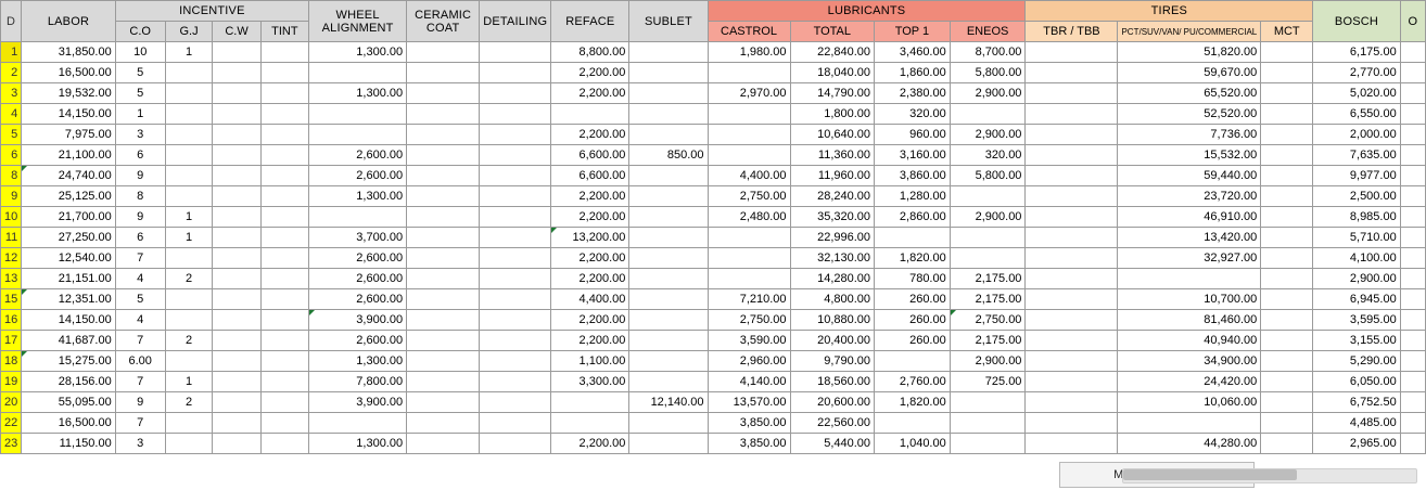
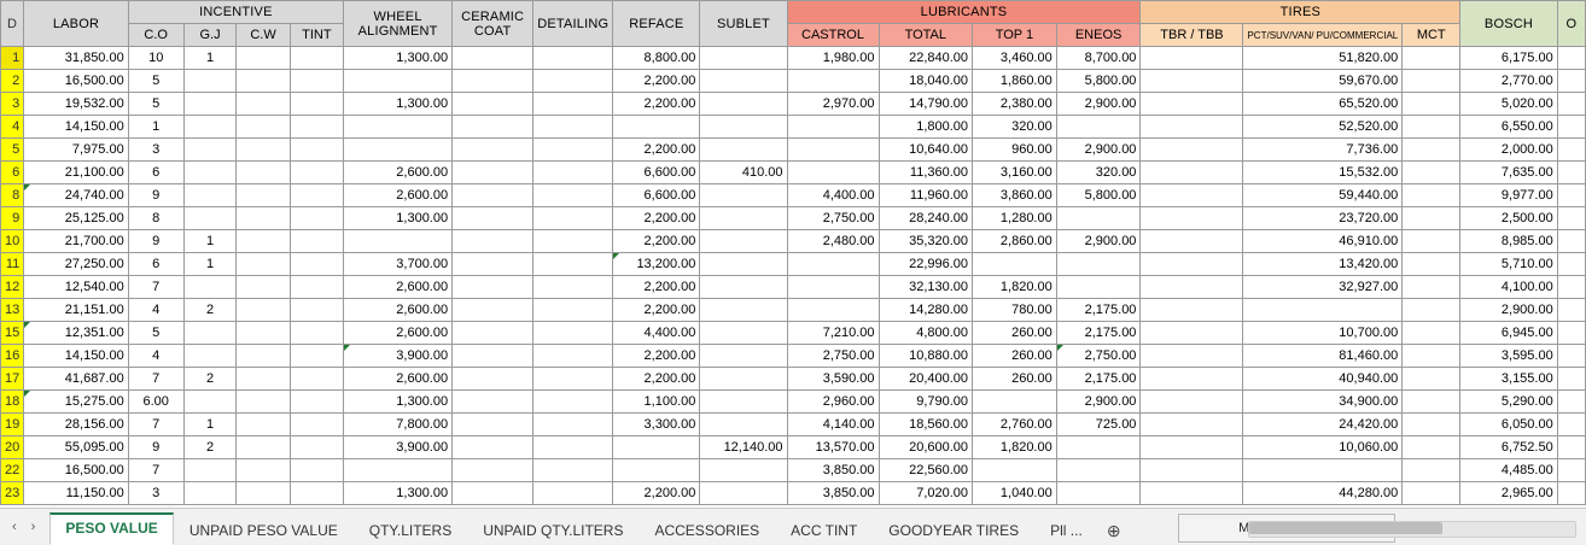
  D	LABOR	INCENTIVE	WHEEL ALIGNMENT	CERAMIC COAT	DETAILING	REFACE	SUBLET	LUBRICANTS	TIRES	BOSCH	O
  C.O	G.J	C.W	TINT	CASTROL	TOTAL	TOP 1	ENEOS	TBR / TBB	PCT/SUV/VAN/ PU/COMMERCIAL	MCT
  1	31,850.00	10	1			1,300.00			8,800.00		1,980.00	22,840.00	3,460.00	8,700.00		51,820.00		6,175.00
  2	16,500.00	5							2,200.00			18,040.00	1,860.00	5,800.00		59,670.00		2,770.00
  3	19,532.00	5				1,300.00			2,200.00		2,970.00	14,790.00	2,380.00	2,900.00		65,520.00		5,020.00
  4	14,150.00	1										1,800.00	320.00			52,520.00		6,550.00
  5	7,975.00	3							2,200.00			10,640.00	960.00	2,900.00		7,736.00		2,000.00
- 6	21,100.00	6				2,600.00			6,600.00	850.00		11,360.00	3,160.00	320.00		15,532.00		7,635.00
+ 6	21,100.00	6				2,600.00			6,600.00	410.00		11,360.00	3,160.00	320.00		15,532.00		7,635.00
  8	24,740.00	9				2,600.00			6,600.00		4,400.00	11,960.00	3,860.00	5,800.00		59,440.00		9,977.00
  9	25,125.00	8				1,300.00			2,200.00		2,750.00	28,240.00	1,280.00			23,720.00		2,500.00
  10	21,700.00	9	1						2,200.00		2,480.00	35,320.00	2,860.00	2,900.00		46,910.00		8,985.00
  11	27,250.00	6	1			3,700.00			13,200.00			22,996.00				13,420.00		5,710.00
  12	12,540.00	7				2,600.00			2,200.00			32,130.00	1,820.00			32,927.00		4,100.00
  13	21,151.00	4	2			2,600.00			2,200.00			14,280.00	780.00	2,175.00				2,900.00
  15	12,351.00	5				2,600.00			4,400.00		7,210.00	4,800.00	260.00	2,175.00		10,700.00		6,945.00
  16	14,150.00	4				3,900.00			2,200.00		2,750.00	10,880.00	260.00	2,750.00		81,460.00		3,595.00
  17	41,687.00	7	2			2,600.00			2,200.00		3,590.00	20,400.00	260.00	2,175.00		40,940.00		3,155.00
  18	15,275.00	6.00				1,300.00			1,100.00		2,960.00	9,790.00		2,900.00		34,900.00		5,290.00
  19	28,156.00	7	1			7,800.00			3,300.00		4,140.00	18,560.00	2,760.00	725.00		24,420.00		6,050.00
  20	55,095.00	9	2			3,900.00				12,140.00	13,570.00	20,600.00	1,820.00			10,060.00		6,752.50
  22	16,500.00	7									3,850.00	22,560.00						4,485.00
- 23	11,150.00	3				1,300.00			2,200.00		3,850.00	5,440.00	1,040.00			44,280.00		2,965.00
+ 23	11,150.00	3				1,300.00			2,200.00		3,850.00	7,020.00	1,040.00			44,280.00		2,965.00
+ ‹
+ ›
+ PESO VALUE
+ UNPAID PESO VALUE
+ QTY.LITERS
+ UNPAID QTY.LITERS
+ ACCESSORIES
+ ACC TINT
+ GOODYEAR TIRES
+ Pll ...
+ ⊕
